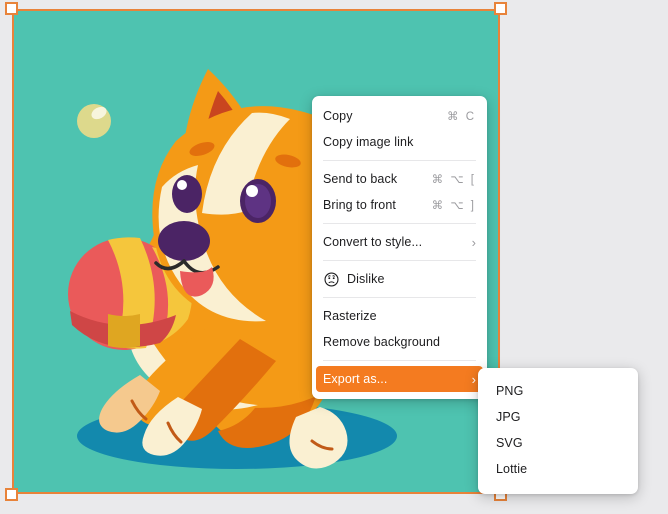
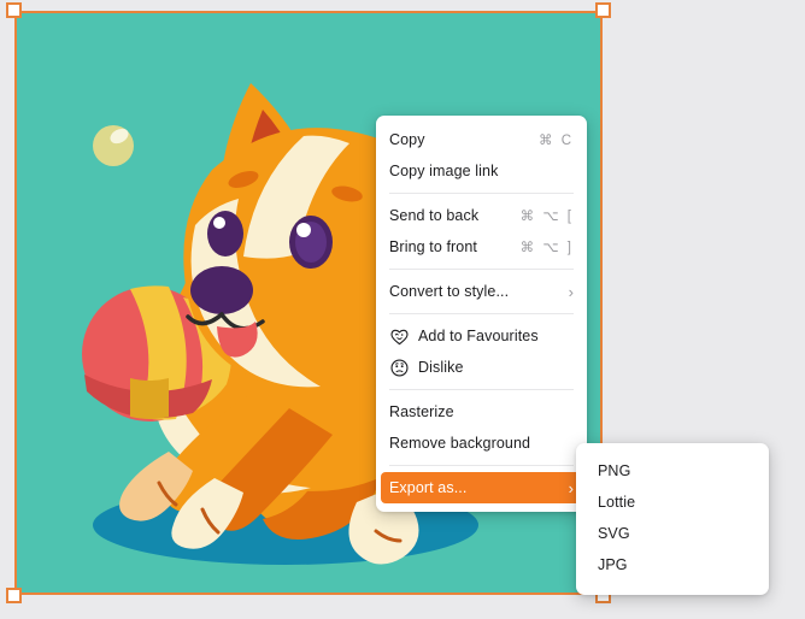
  Copy
  ⌘ C
  Copy image link
  Send to back
  ⌘ ⌥ [
  Bring to front
  ⌘ ⌥ ]
  Convert to style...
  ›
+ Add to Favourites
  Dislike
  Rasterize
  Remove background
  Export as...
  ›
  PNG
- JPG
+ Lottie
  SVG
- Lottie
+ JPG
